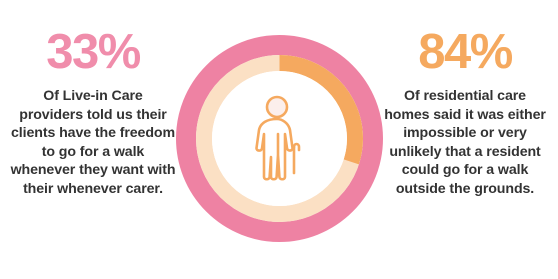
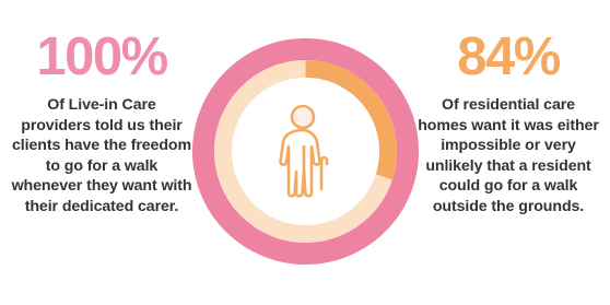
- 33%
+ 100%
- Of Live-in Care providers told us their clients have the freedom to go for a walk whenever they want with their whenever carer.
+ Of Live-in Care providers told us their clients have the freedom to go for a walk whenever they want with their dedicated carer.
  84%
- Of residential care homes said it was either impossible or very unlikely that a resident could go for a walk outside the grounds.
+ Of residential care homes want it was either impossible or very unlikely that a resident could go for a walk outside the grounds.
